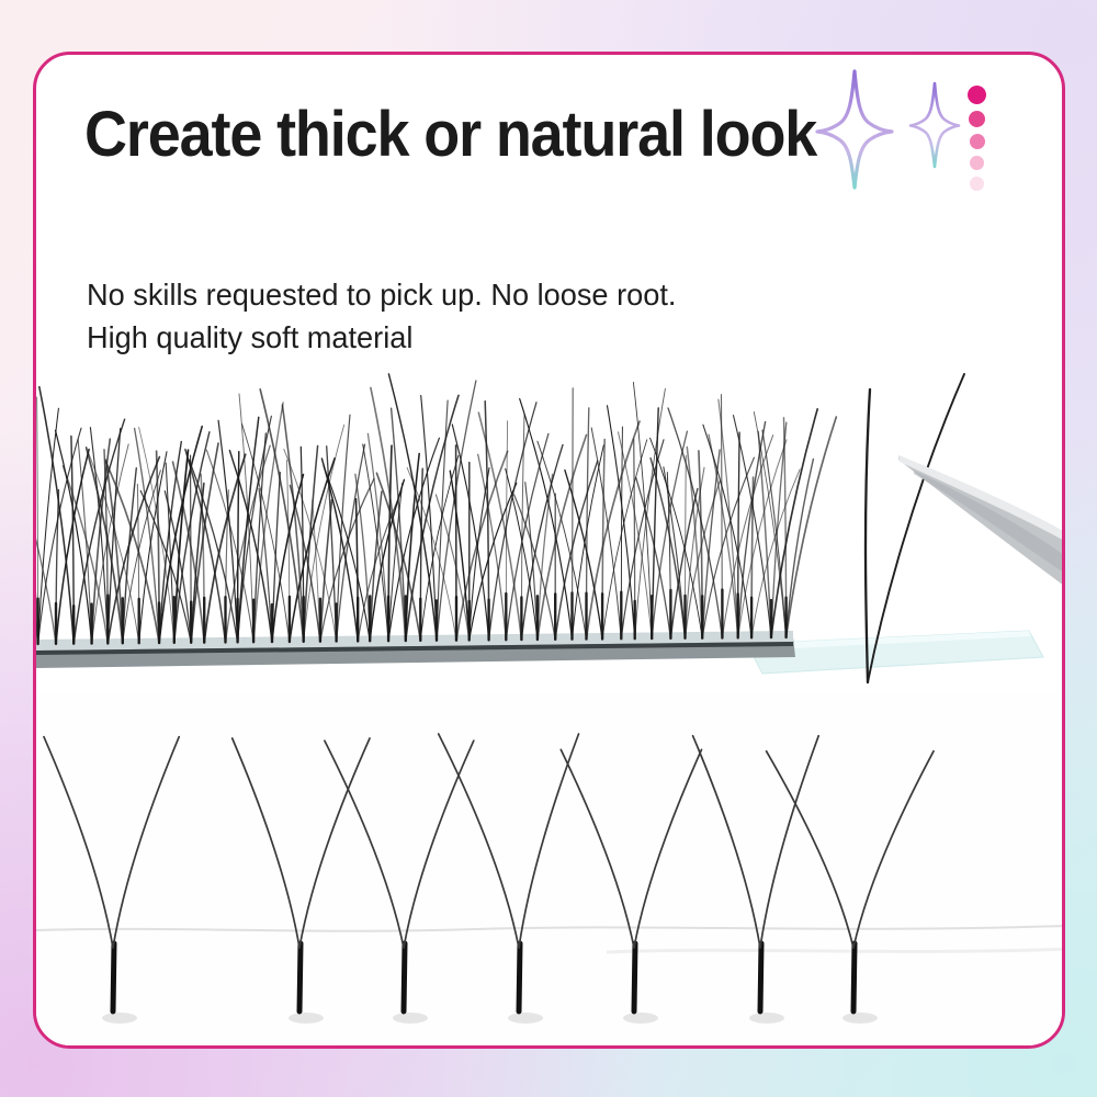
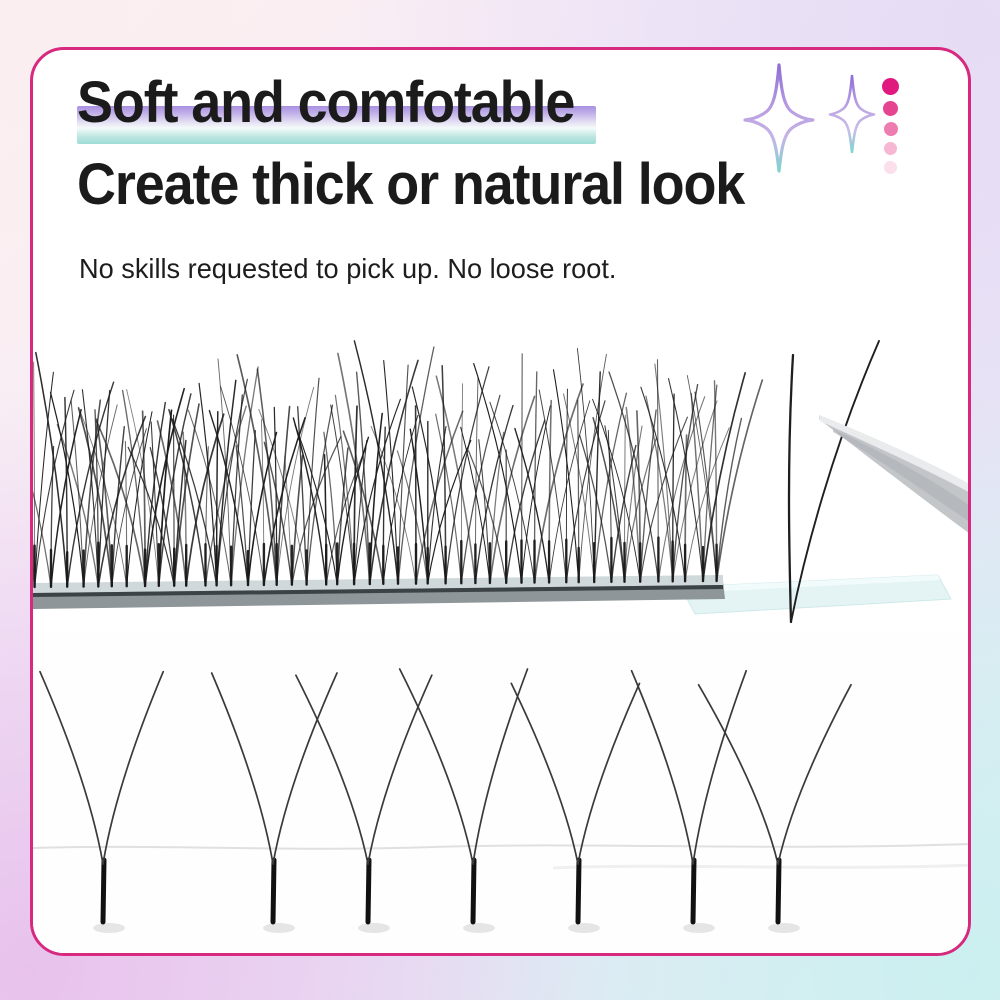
+ Soft and comfotable
  Create thick or natural look
  No skills requested to pick up. No loose root.
- High quality soft material
